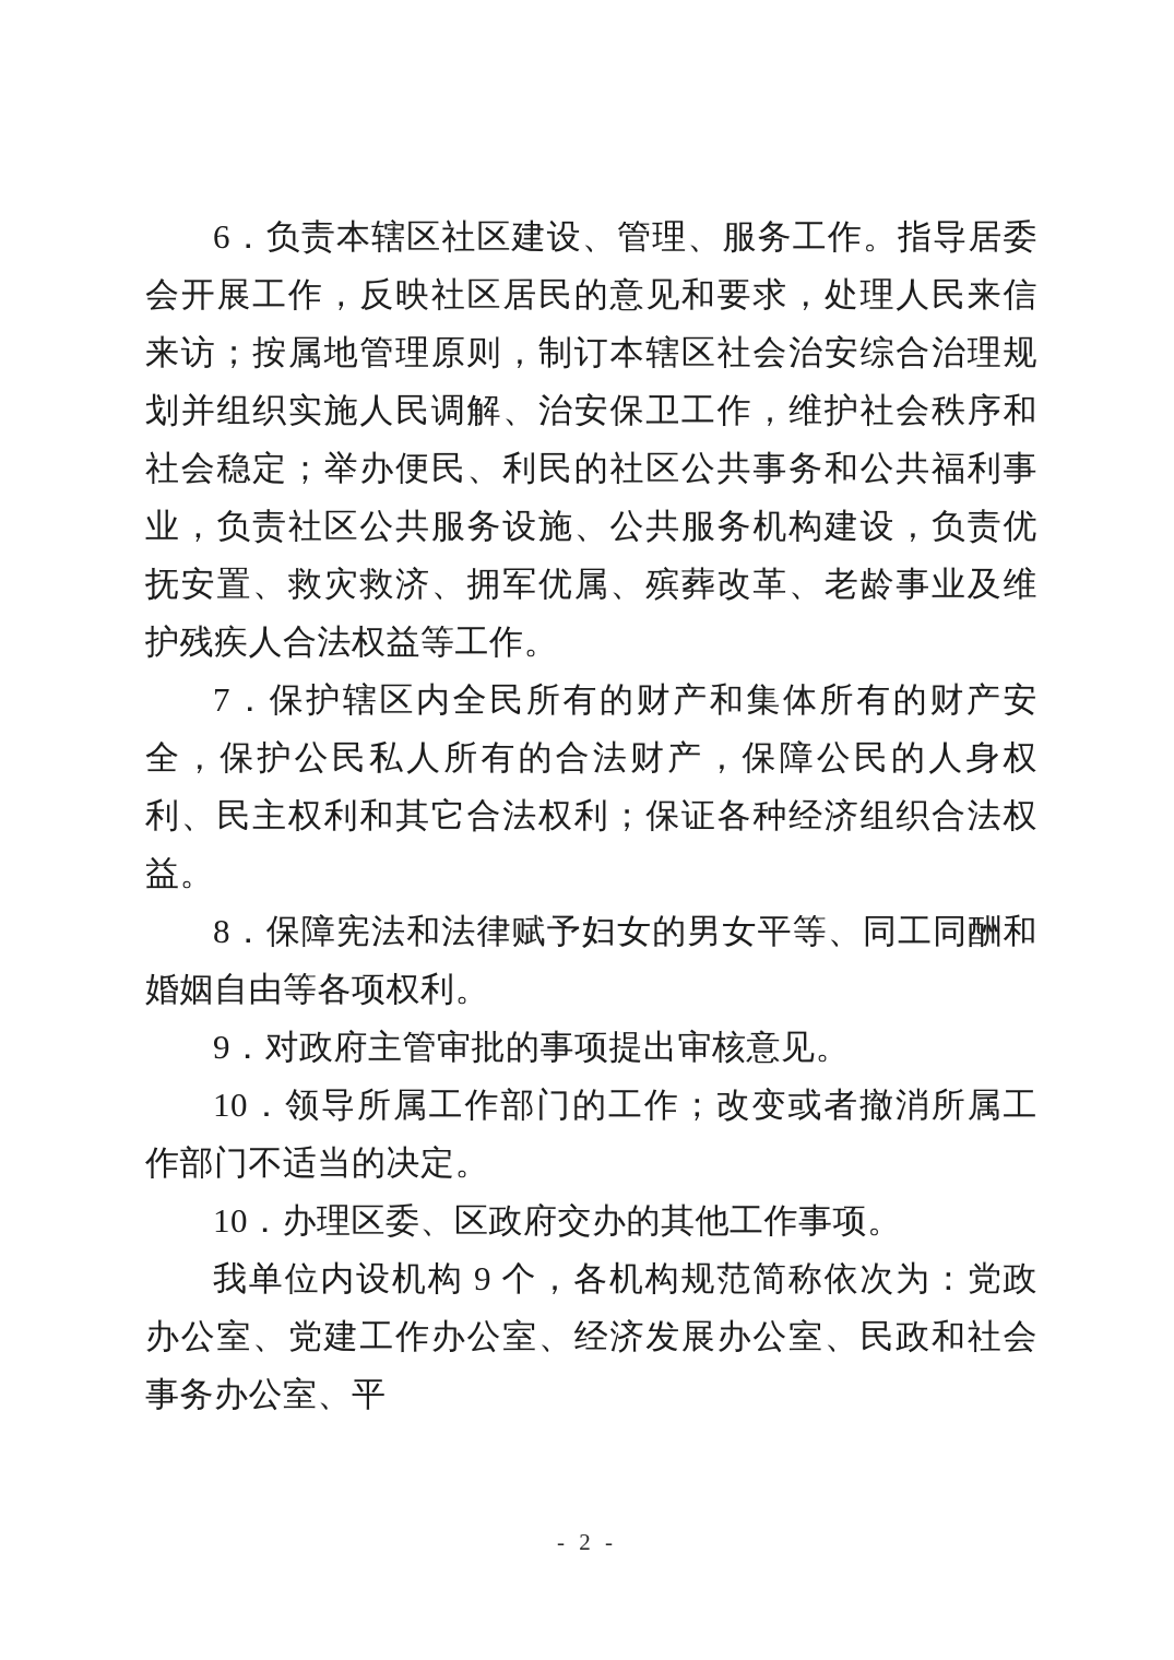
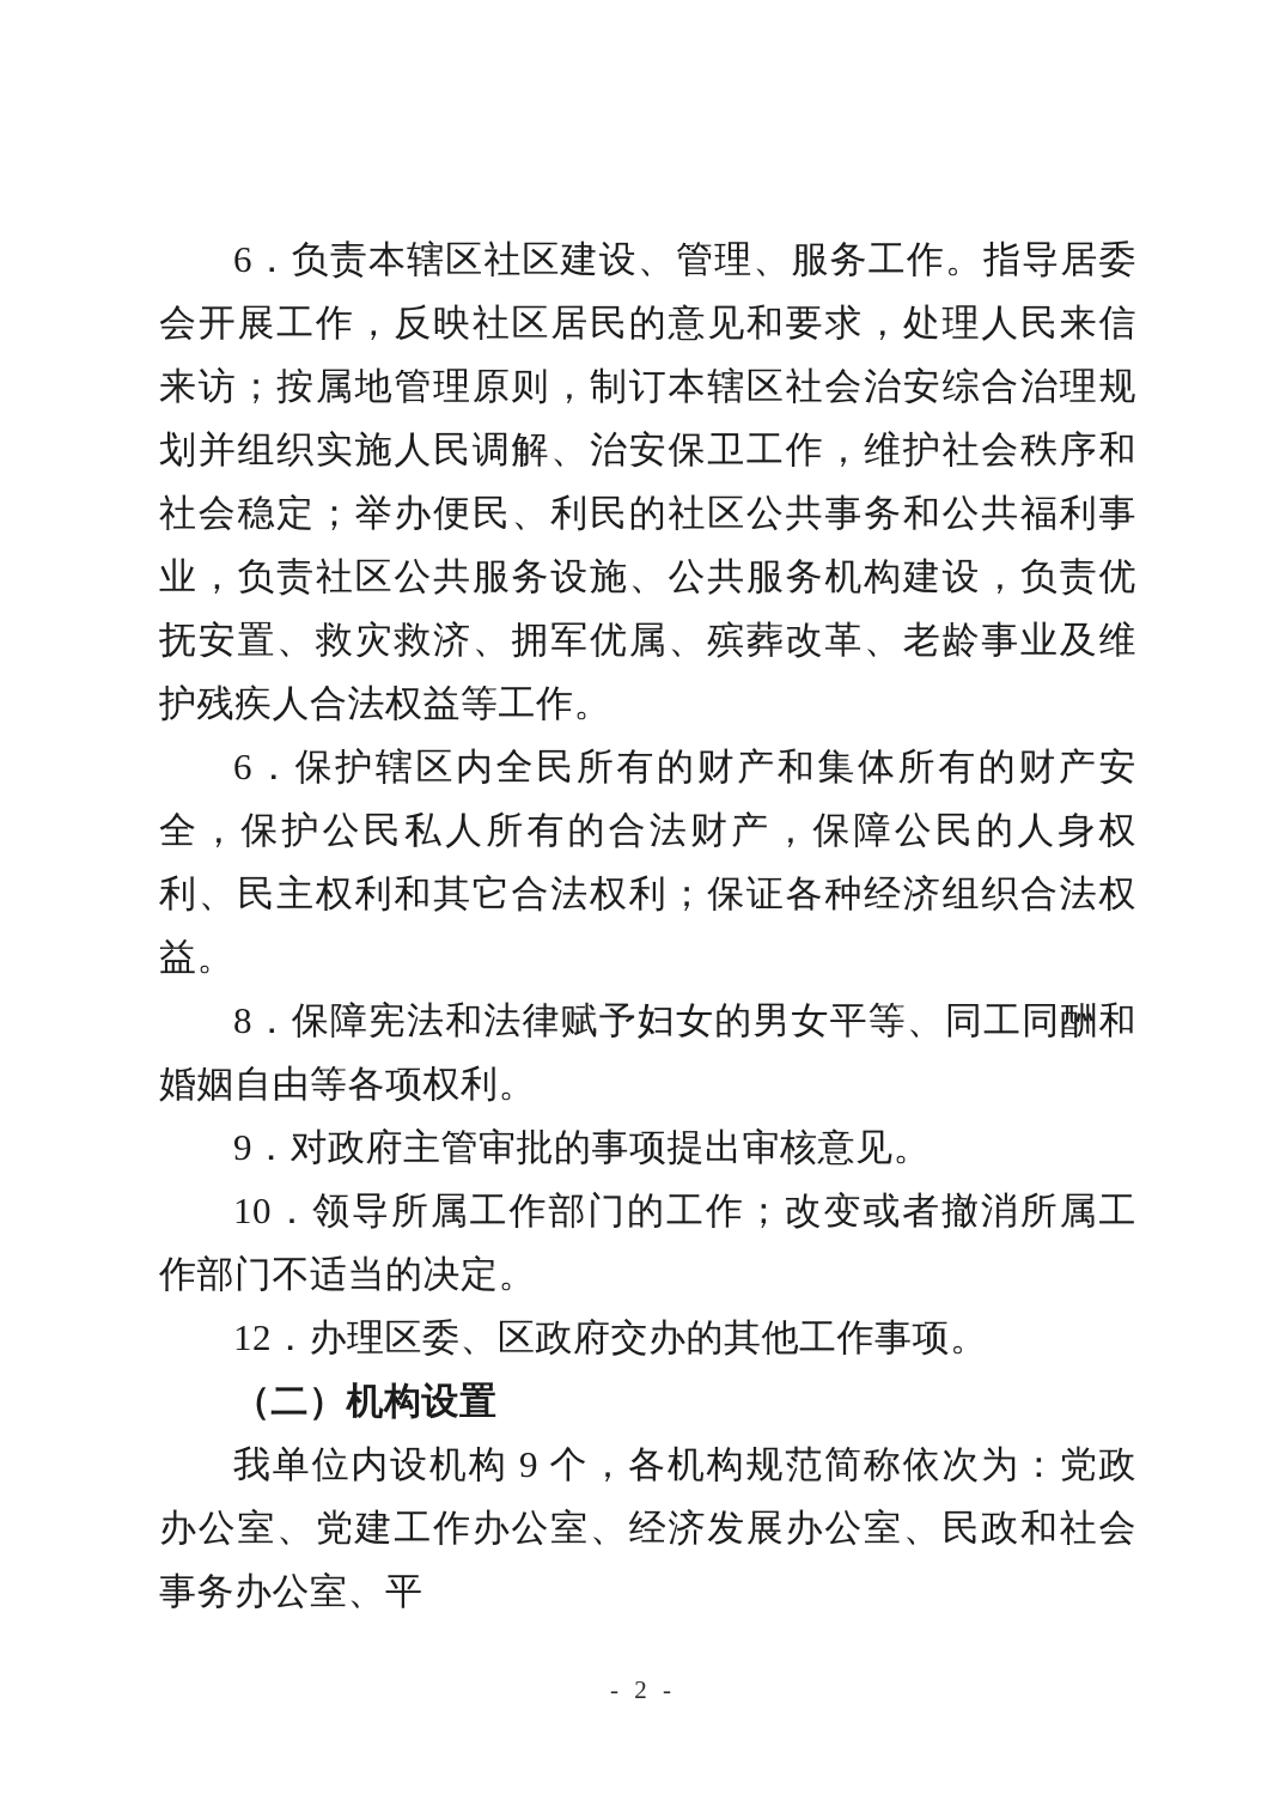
  6．负责本辖区社区建设、管理、服务工作。指导居委会开展工作，反映社区居民的意见和要求，处理人民来信来访；按属地管理原则，制订本辖区社会治安综合治理规划并组织实施人民调解、治安保卫工作，维护社会秩序和社会稳定；举办便民、利民的社区公共事务和公共福利事业，负责社区公共服务设施、公共服务机构建设，负责优抚安置、救灾救济、拥军优属、殡葬改革、老龄事业及维护残疾人合法权益等工作。
- 7．保护辖区内全民所有的财产和集体所有的财产安全，保护公民私人所有的合法财产，保障公民的人身权利、民主权利和其它合法权利；保证各种经济组织合法权益。
+ 6．保护辖区内全民所有的财产和集体所有的财产安全，保护公民私人所有的合法财产，保障公民的人身权利、民主权利和其它合法权利；保证各种经济组织合法权益。
  8．保障宪法和法律赋予妇女的男女平等、同工同酬和婚姻自由等各项权利。
  9．对政府主管审批的事项提出审核意见。
  10．领导所属工作部门的工作；改变或者撤消所属工作部门不适当的决定。
- 10．办理区委、区政府交办的其他工作事项。
+ 12．办理区委、区政府交办的其他工作事项。
+ （二）机构设置
  我单位内设机构 9 个，各机构规范简称依次为：党政办公室、党建工作办公室、经济发展办公室、民政和社会事务办公室、平
  - 2 -
